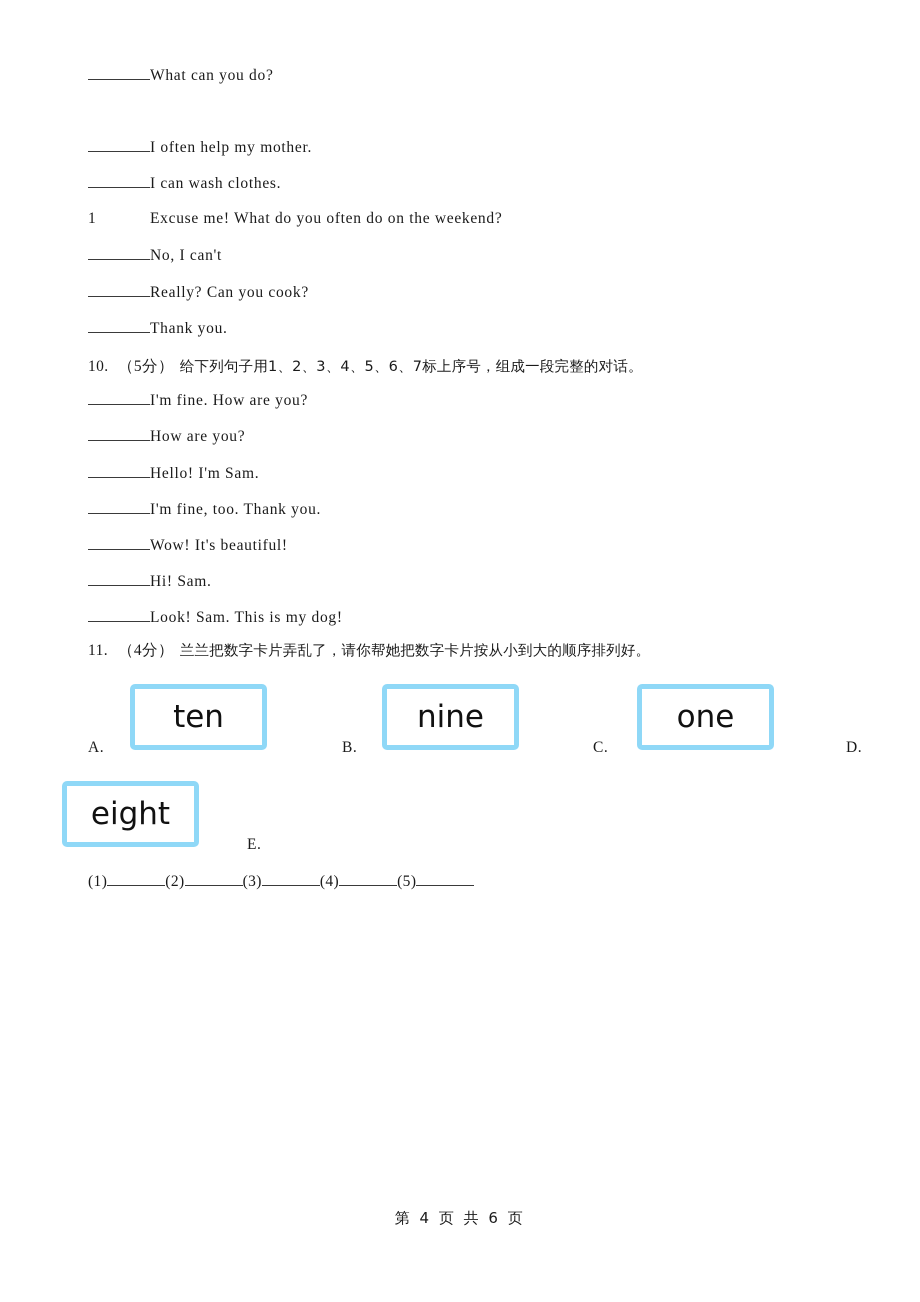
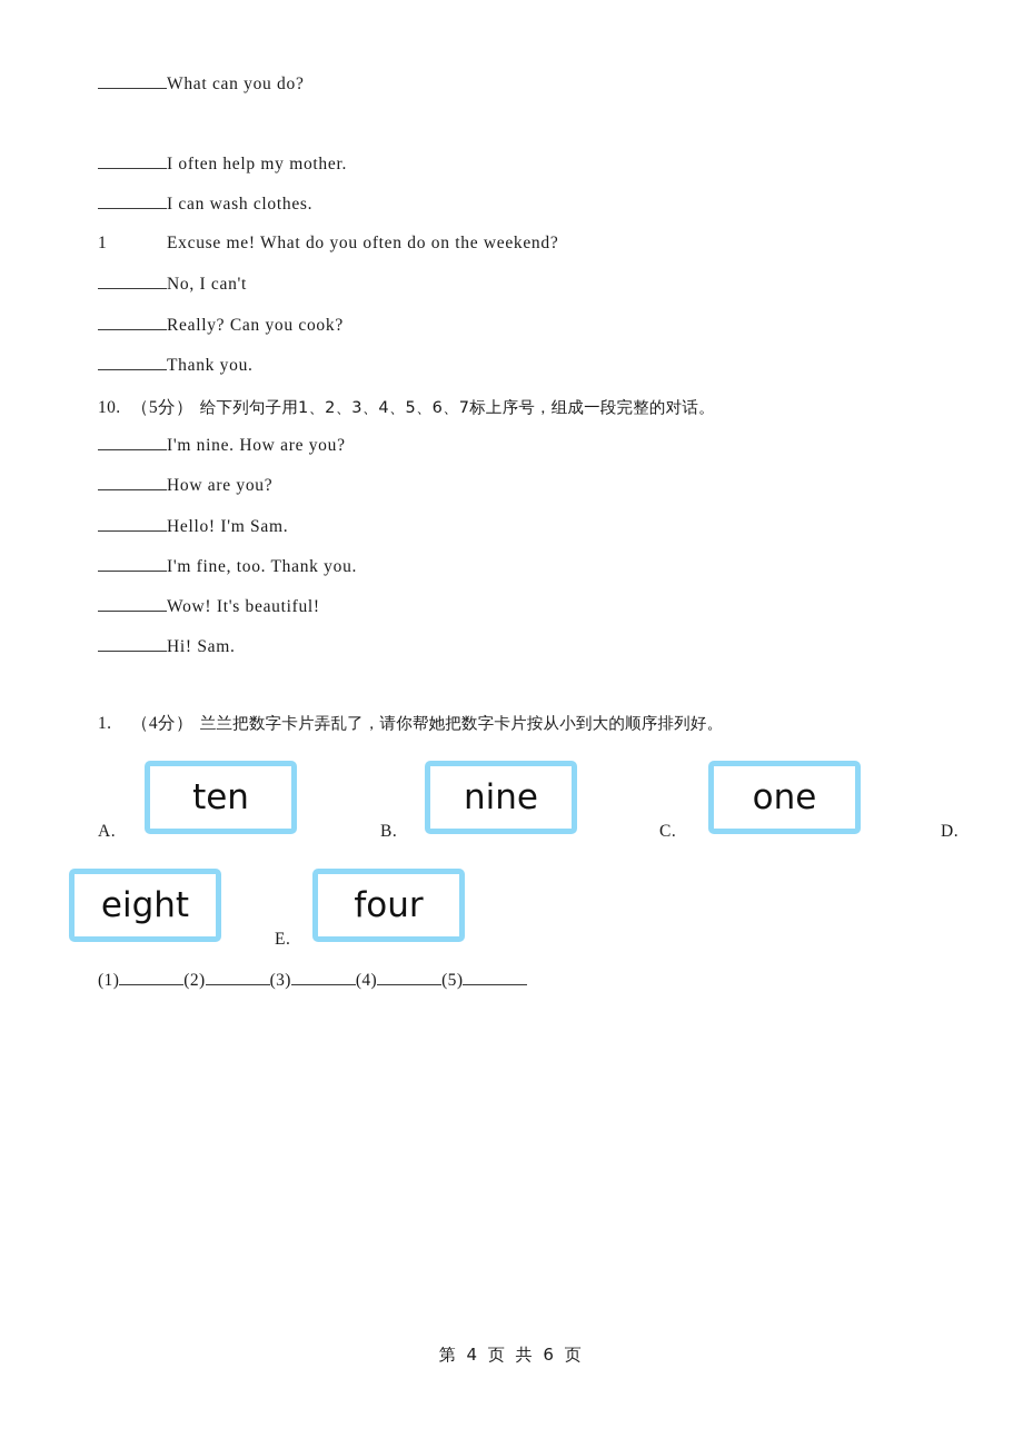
  What can you do?
  I often help my mother.
  I can wash clothes.
  1 Excuse me! What do you often do on the weekend?
  No, I can't
  Really? Can you cook?
  Thank you.
  10. （5分） 给下列句子用1、2、3、4、5、6、7标上序号，组成一段完整的对话。
- I'm fine. How are you?
+ I'm nine. How are you?
  How are you?
  Hello! I'm Sam.
  I'm fine, too. Thank you.
  Wow! It's beautiful!
  Hi! Sam.
- Look! Sam. This is my dog!
- 11. （4分） 兰兰把数字卡片弄乱了，请你帮她把数字卡片按从小到大的顺序排列好。
+ 1. （4分） 兰兰把数字卡片弄乱了，请你帮她把数字卡片按从小到大的顺序排列好。
  A.
  ten
  B.
  nine
  C.
  one
  D.
  eight
  E.
+ four
  (1) (2) (3) (4) (5)
  第 4 页 共 6 页
